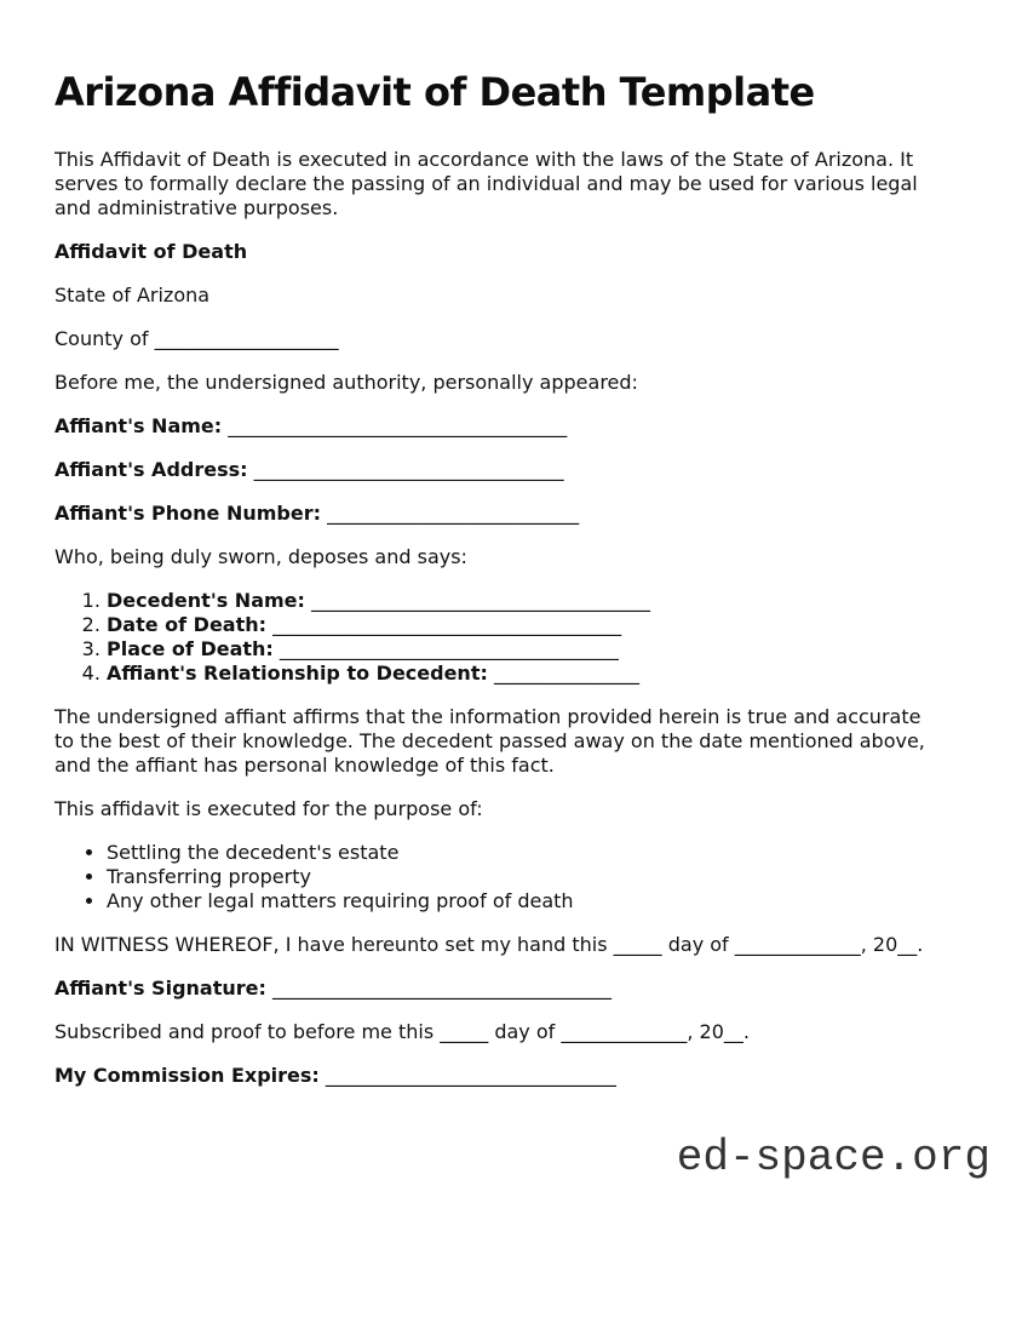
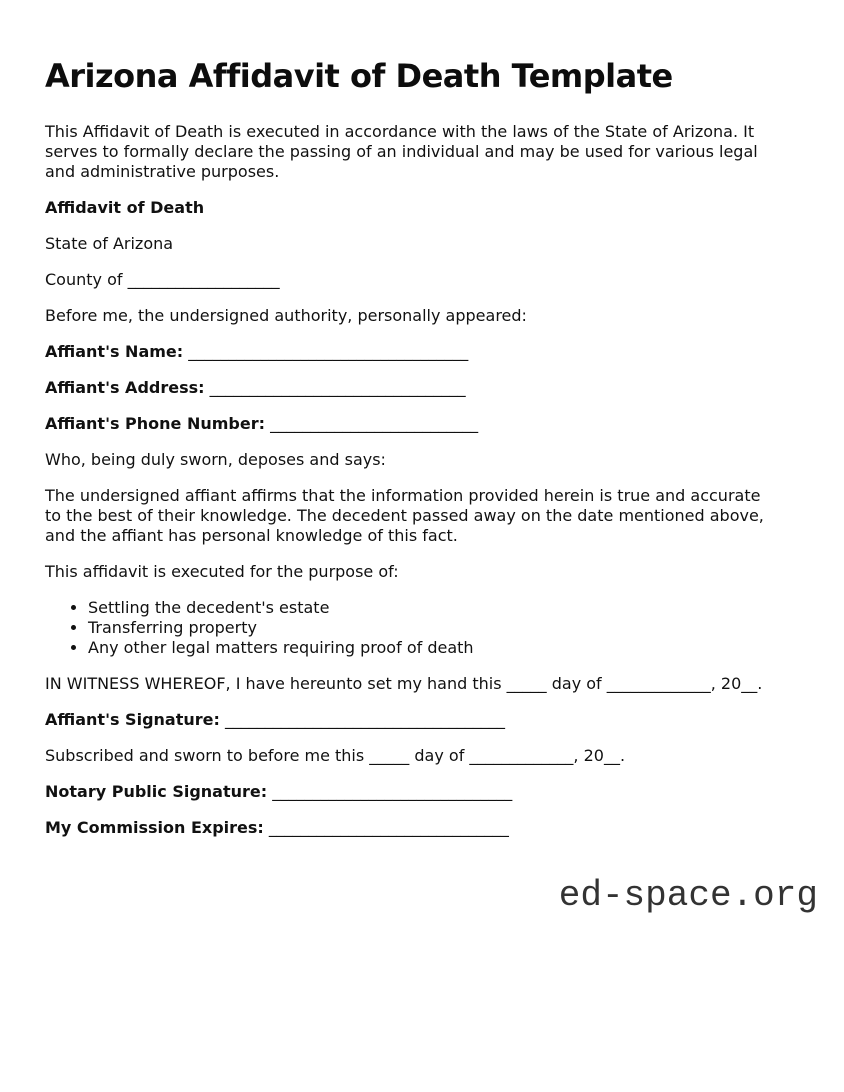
  Arizona Affidavit of Death Template
  This Affidavit of Death is executed in accordance with the laws of the State of Arizona. It
  serves to formally declare the passing of an individual and may be used for various legal
  and administrative purposes.
  Affidavit of Death
  State of Arizona
  County of ___________________
  Before me, the undersigned authority, personally appeared:
  Affiant's Name: ___________________________________
  Affiant's Address: ________________________________
  Affiant's Phone Number: __________________________
  Who, being duly sworn, deposes and says:
- Decedent's Name: ___________________________________
- Date of Death: ____________________________________
- Place of Death: ___________________________________
- Affiant's Relationship to Decedent: _______________
  The undersigned affiant affirms that the information provided herein is true and accurate
  to the best of their knowledge. The decedent passed away on the date mentioned above,
  and the affiant has personal knowledge of this fact.
  This affidavit is executed for the purpose of:
  Settling the decedent's estate
  Transferring property
  Any other legal matters requiring proof of death
  IN WITNESS WHEREOF, I have hereunto set my hand this _____ day of _____________, 20__.
  Affiant's Signature: ___________________________________
- Subscribed and proof to before me this _____ day of _____________, 20__.
+ Subscribed and sworn to before me this _____ day of _____________, 20__.
+ Notary Public Signature: ______________________________
  My Commission Expires: ______________________________
  ed-space.org
